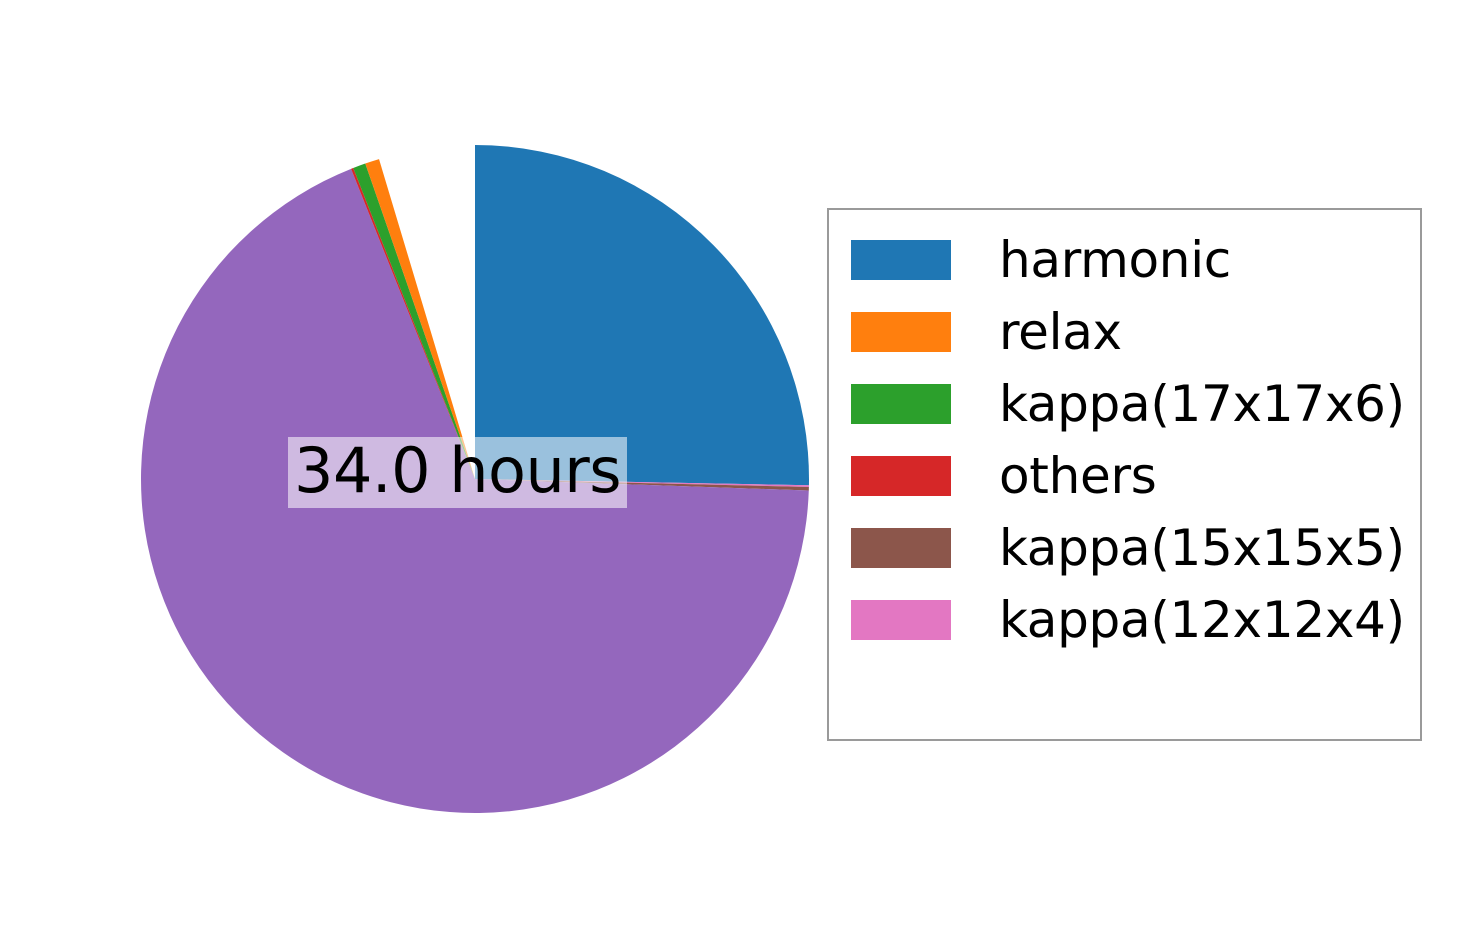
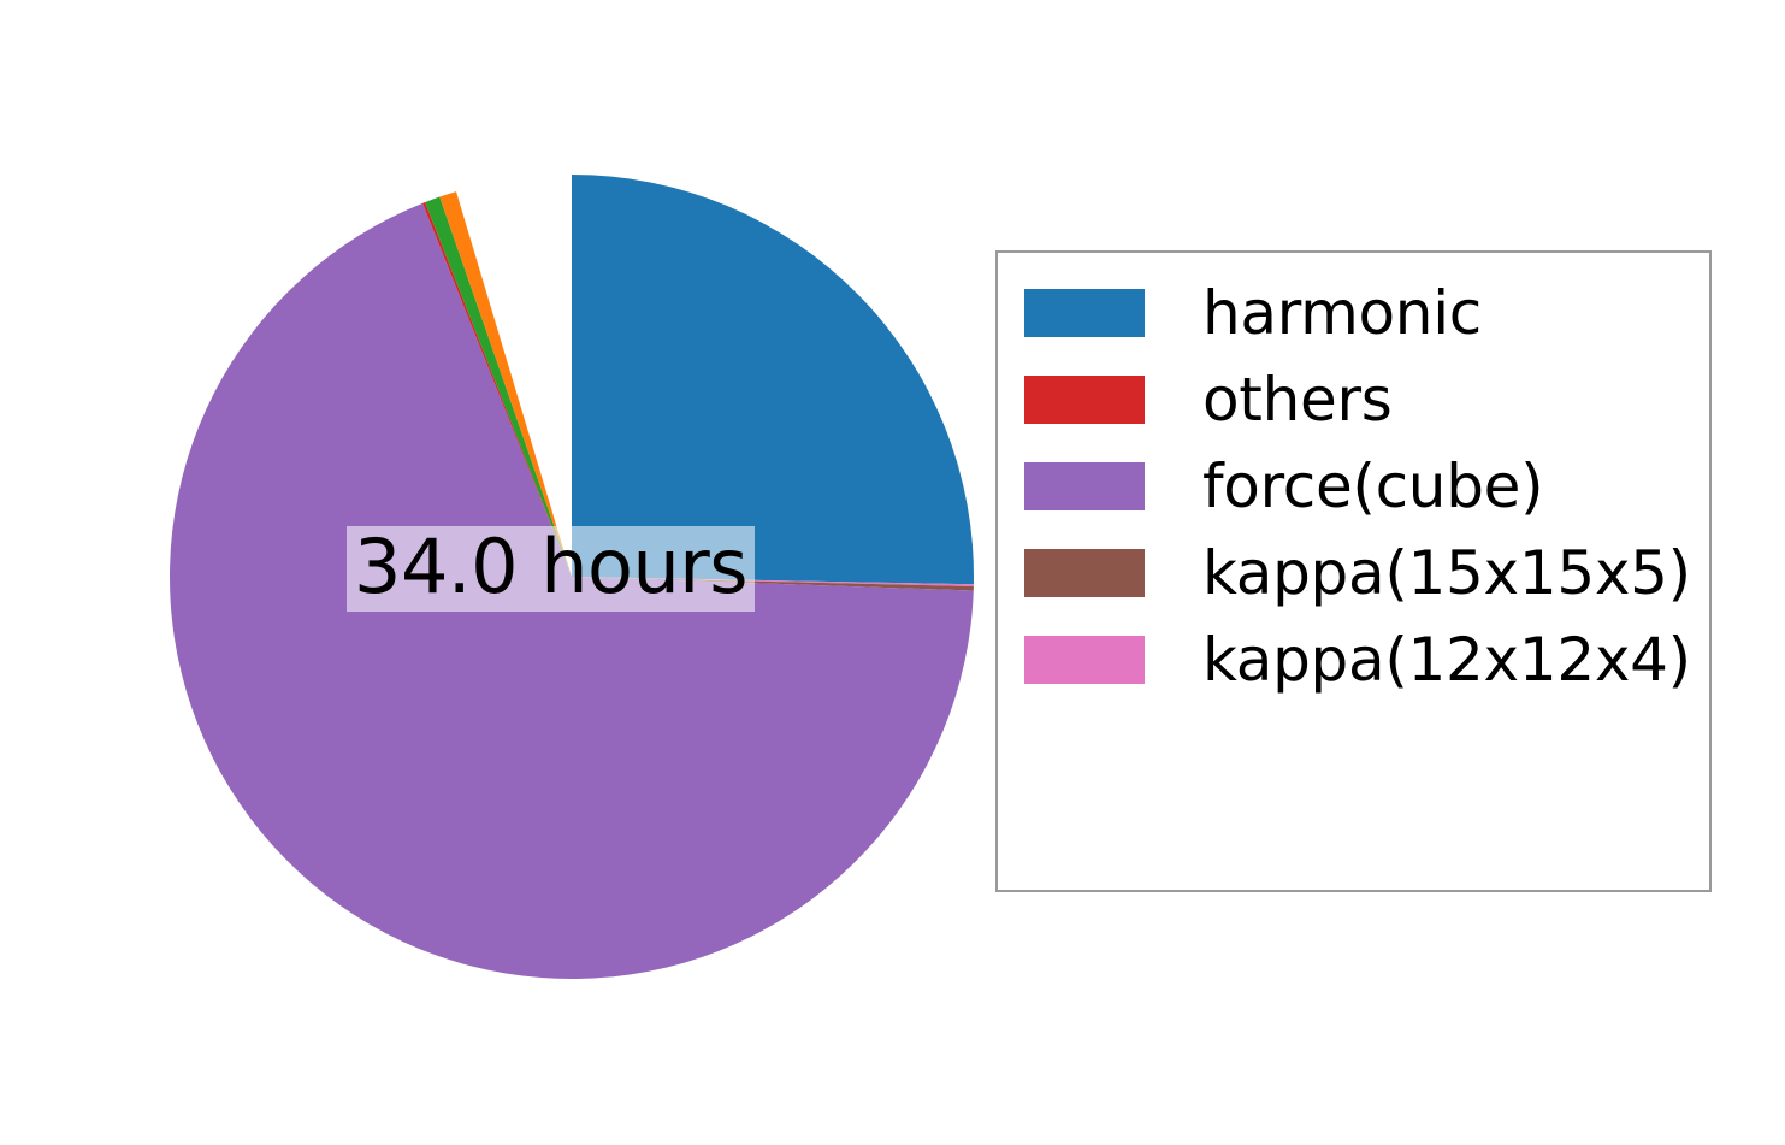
  34.0 hours
  harmonic
- relax
- kappa(17x17x6)
  others
+ force(cube)
  kappa(15x15x5)
  kappa(12x12x4)
